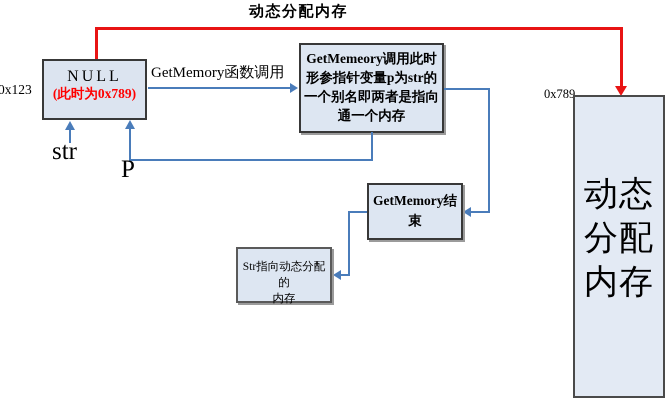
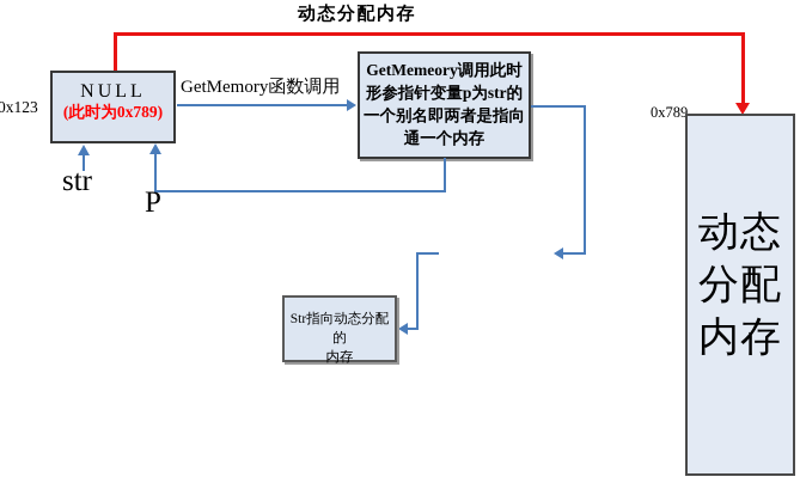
  动态分配内存
  NULL
  (此时为0x789)
  0x123
  GetMemory函数调用
  GetMemeory调用此时
  形参指针变量p为str的
  一个别名即两者是指向
  通一个内存
  str
  P
- GetMemory结
- 束
  Str指向动态分配的
  内存
  0x789
  动态
  分配
  内存
